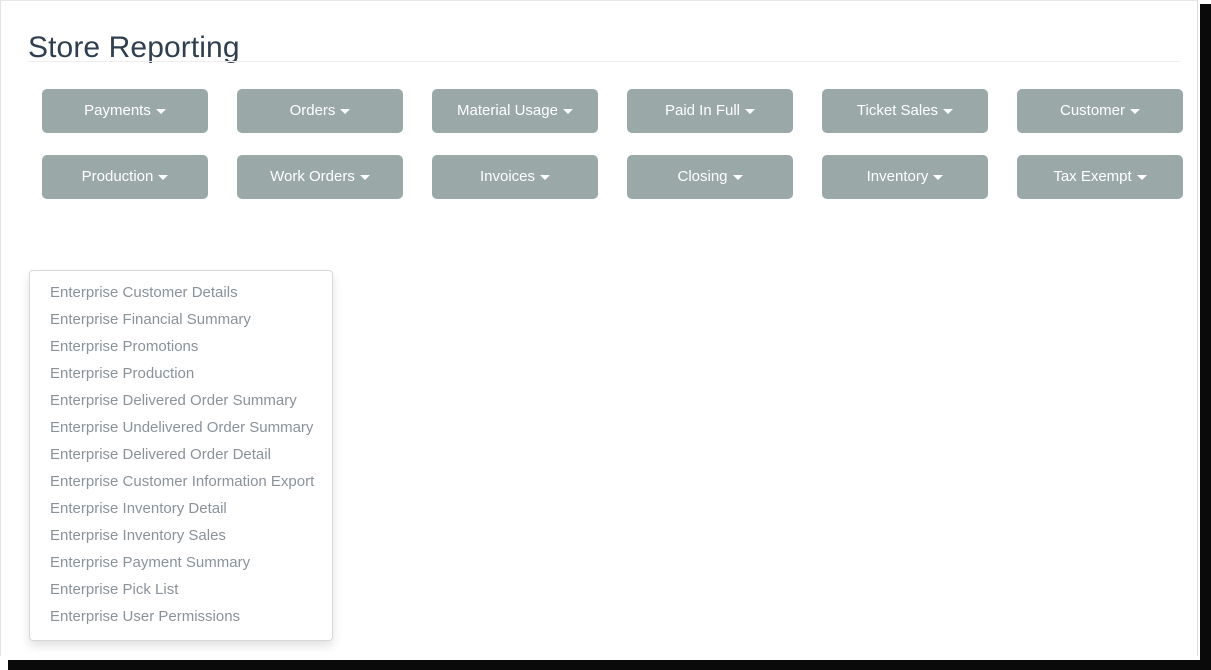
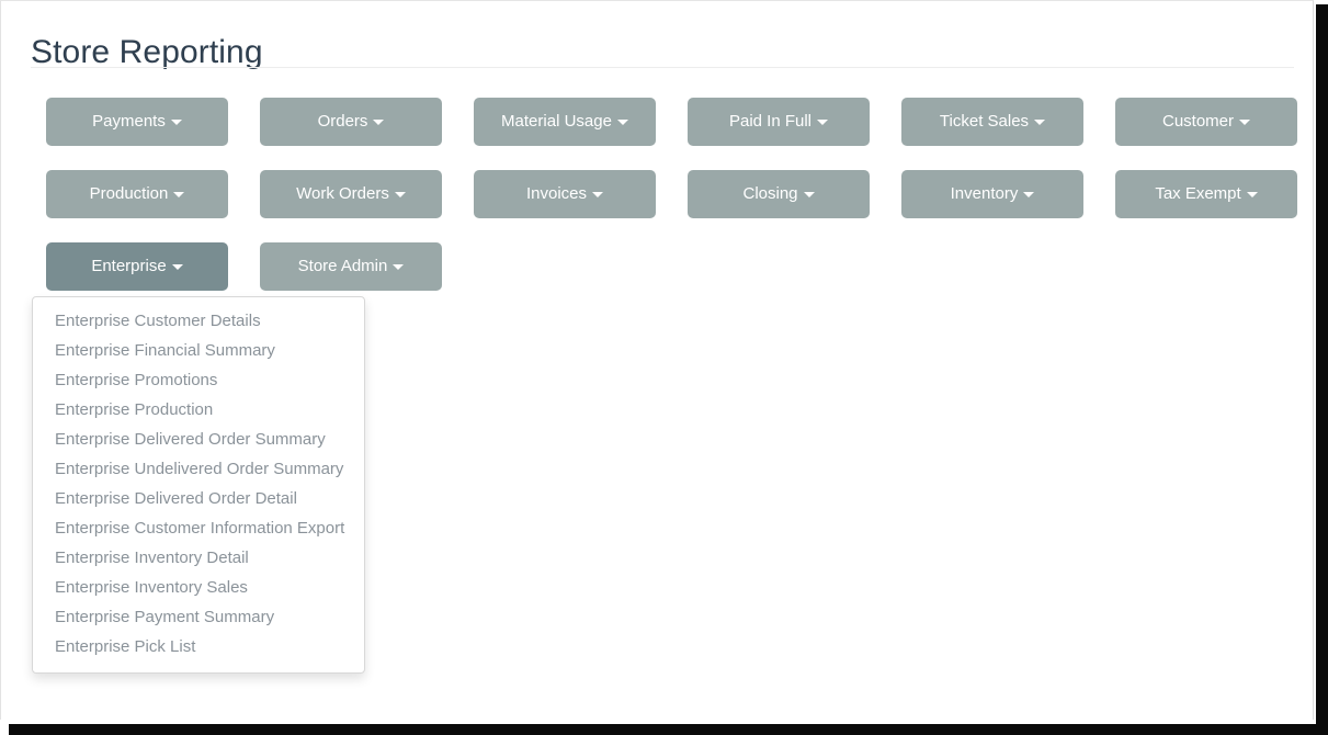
  Store Reporting
  Payments
  Orders
  Material Usage
  Paid In Full
  Ticket Sales
  Customer
  Production
  Work Orders
  Invoices
  Closing
  Inventory
  Tax Exempt
+ Enterprise
+ Store Admin
  Enterprise Customer Details
  Enterprise Financial Summary
  Enterprise Promotions
  Enterprise Production
  Enterprise Delivered Order Summary
  Enterprise Undelivered Order Summary
  Enterprise Delivered Order Detail
  Enterprise Customer Information Export
  Enterprise Inventory Detail
  Enterprise Inventory Sales
  Enterprise Payment Summary
  Enterprise Pick List
- Enterprise User Permissions
